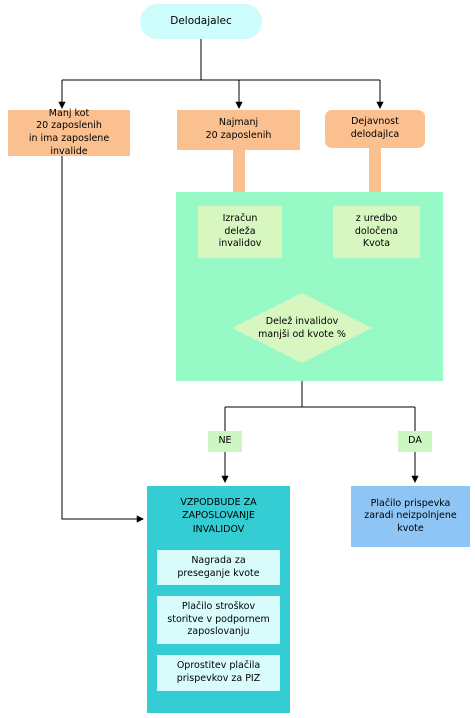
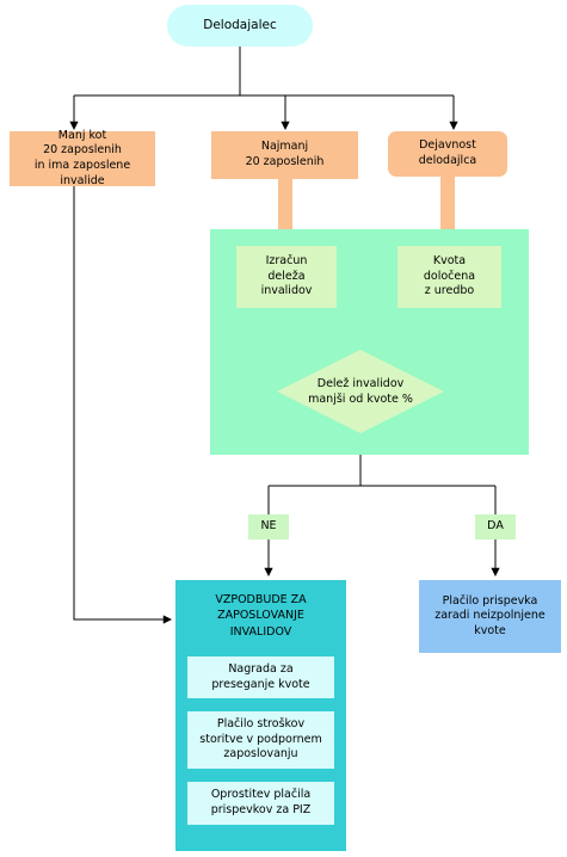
  Delodajalec
  Manj kot
  20 zaposlenih
  in ima zaposlene
  invalide
  Najmanj
  20 zaposlenih
  Dejavnost
  delodajlca
  Izračun
  deleža
  invalidov
- z uredbo
+ Kvota
  določena
- Kvota
+ z uredbo
  Delež invalidov
  manjši od kvote %
  NE
  DA
  VZPODBUDE ZA
  ZAPOSLOVANJE
  INVALIDOV
  Nagrada za
  preseganje kvote
  Plačilo stroškov
  storitve v podpornem
  zaposlovanju
  Oprostitev plačila
  prispevkov za PIZ
  Plačilo prispevka
  zaradi neizpolnjene
  kvote
